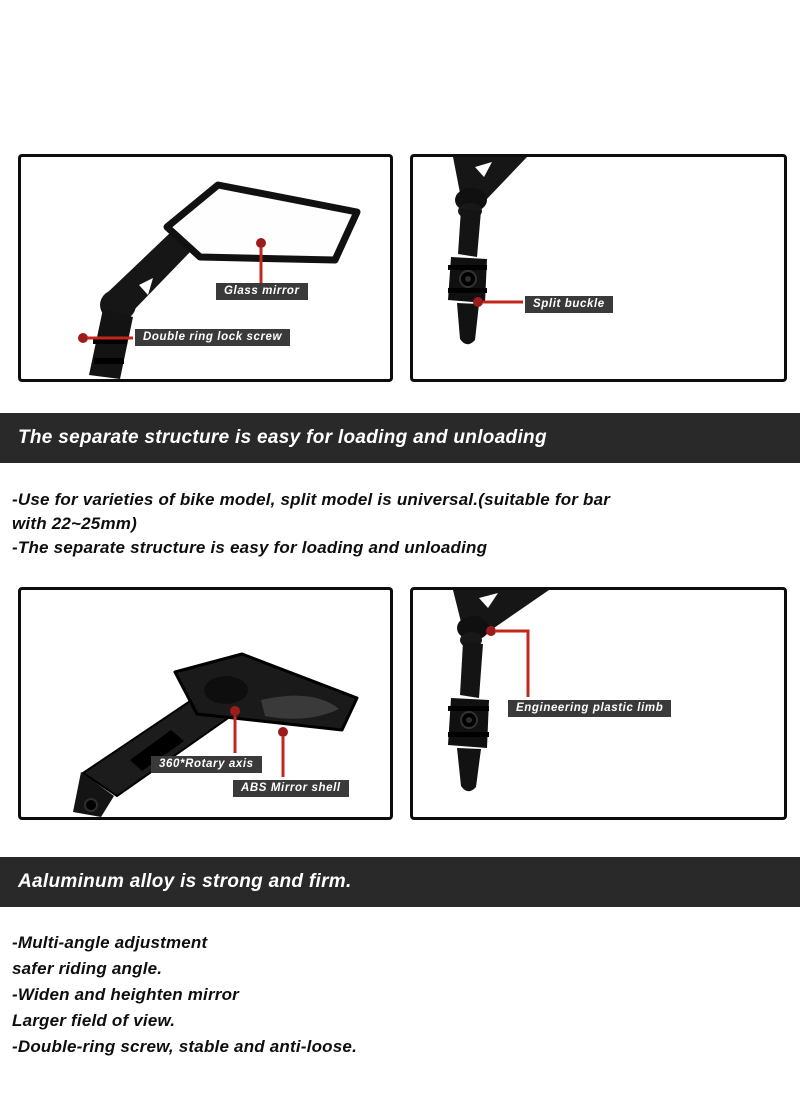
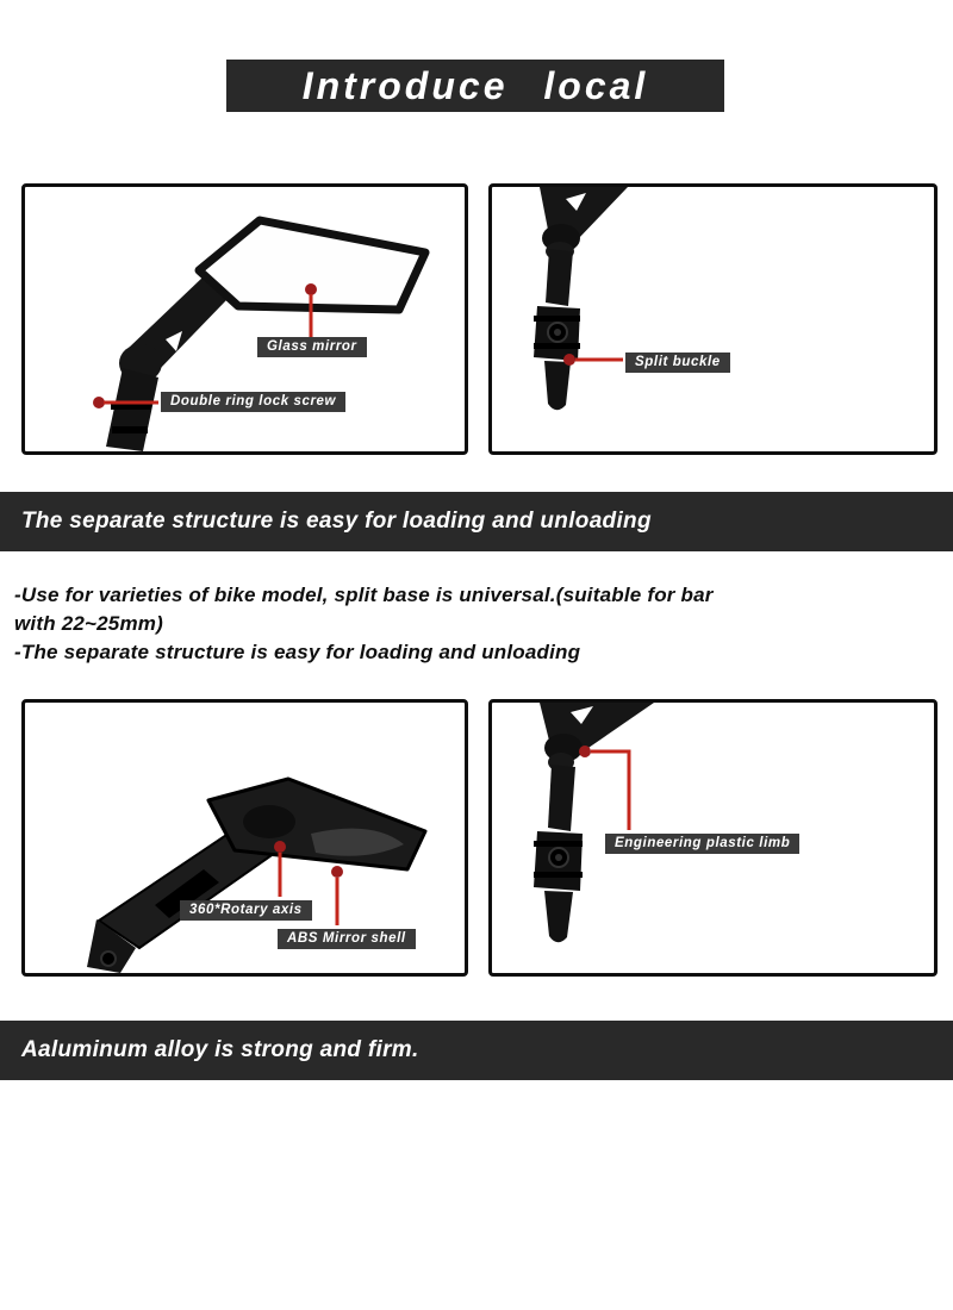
+ Introduce local
  Glass mirror
  Double ring lock screw
  Split buckle
  The separate structure is easy for loading and unloading
- -Use for varieties of bike model, split model is universal.(suitable for bar
+ -Use for varieties of bike model, split base is universal.(suitable for bar
  with 22~25mm)
  -The separate structure is easy for loading and unloading
  360*Rotary axis
  ABS Mirror shell
  Engineering plastic limb
  Aaluminum alloy is strong and firm.
- -Multi-angle adjustment
- safer riding angle.
- -Widen and heighten mirror
- Larger field of view.
- -Double-ring screw, stable and anti-loose.
